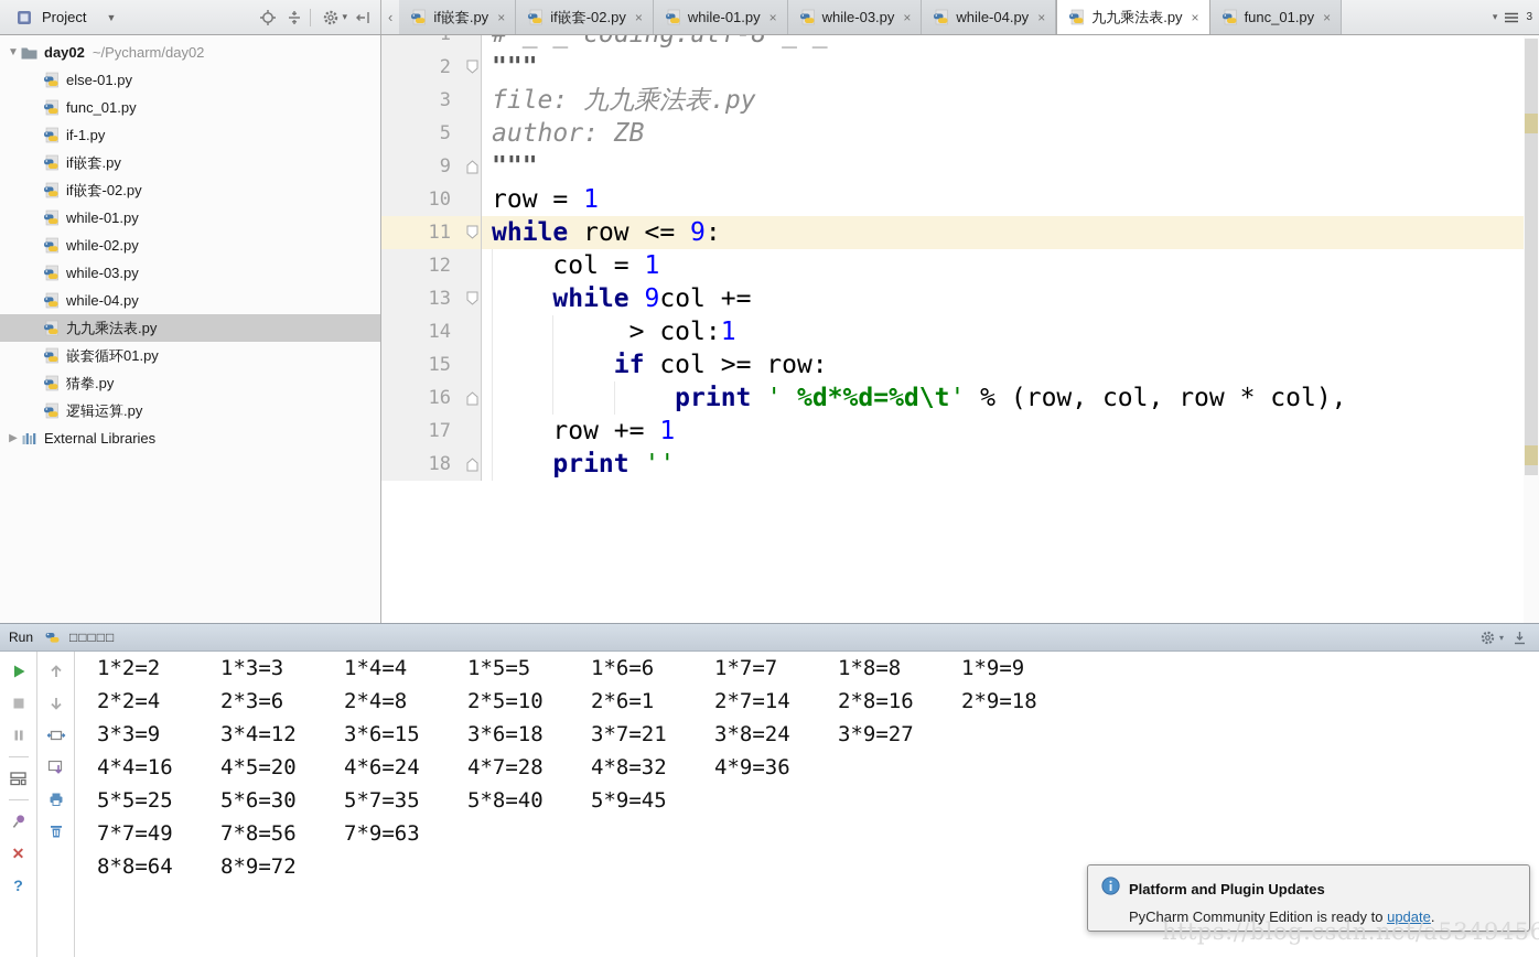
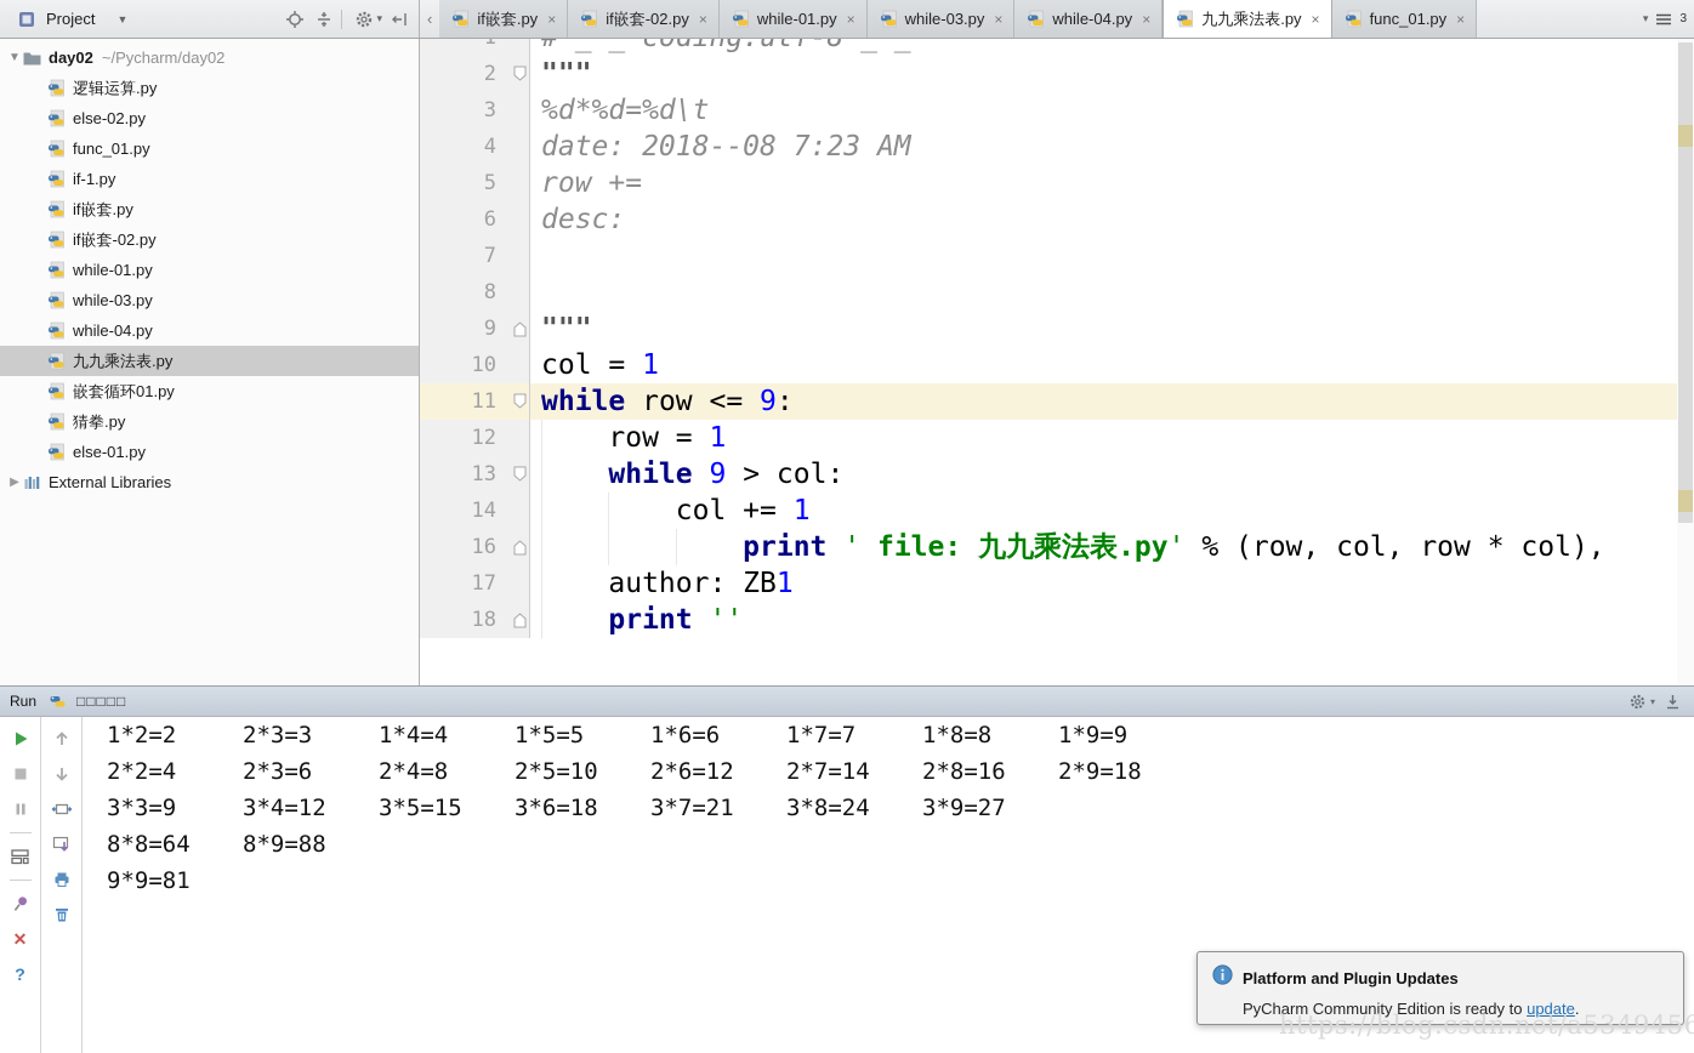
  Project
  ▼
  ▾
  ‹
  if嵌套.py
  ×
  if嵌套-02.py
  ×
  while-01.py
  ×
  while-03.py
  ×
  while-04.py
  ×
  九九乘法表.py
  ×
  func_01.py
  ×
  ▾
  3
  ▼
  day02
  ~/Pycharm/day02
- else-01.py
+ 逻辑运算.py
+ else-02.py
  func_01.py
  if-1.py
  if嵌套.py
  if嵌套-02.py
  while-01.py
- while-02.py
  while-03.py
  while-04.py
  九九乘法表.py
  嵌套循环01.py
  猜拳.py
- 逻辑运算.py
+ else-01.py
  ▶
  External Libraries
  2
  """
  3
- file: 九九乘法表.py
+ %d*%d=%d\t
+ 4
+ date: 2018--08 7:23 AM
  5
- author: ZB
+ row +=
+ 6
+ desc:
+ 7
+ 8
  9
  """
  10
- row =
+ col =
  1
  11
  while
  row <=
  9
  :
  12
- col =
+ row =
  1
  13
  while
  9
- col +=
+ > col:
  14
- > col:
+ col +=
  1
- 15
- if
- col >= row:
  16
  print
  '
- %d*%d=%d\t
+ file: 九九乘法表.py
  '
  % (row, col, row * col),
  17
- row +=
+ author: ZB
  1
  18
  print
  ''
  Run
  □□□□□
  ▾
  ✕
  ?
- 1*2=2 1*3=3 1*4=4 1*5=5 1*6=6 1*7=7 1*8=8 1*9=9
+ 1*2=2 2*3=3 1*4=4 1*5=5 1*6=6 1*7=7 1*8=8 1*9=9
- 2*2=4 2*3=6 2*4=8 2*5=10 2*6=1 2*7=14 2*8=16 2*9=18
+ 2*2=4 2*3=6 2*4=8 2*5=10 2*6=12 2*7=14 2*8=16 2*9=18
- 3*3=9 3*4=12 3*6=15 3*6=18 3*7=21 3*8=24 3*9=27
+ 3*3=9 3*4=12 3*5=15 3*6=18 3*7=21 3*8=24 3*9=27
- 4*4=16 4*5=20 4*6=24 4*7=28 4*8=32 4*9=36
- 5*5=25 5*6=30 5*7=35 5*8=40 5*9=45
- 7*7=49 7*8=56 7*9=63
- 8*8=64 8*9=72
+ 8*8=64 8*9=88
+ 9*9=81
  Platform and Plugin Updates
  PyCharm Community Edition is ready to update.
  https://blog.csdn.net/a5349456
